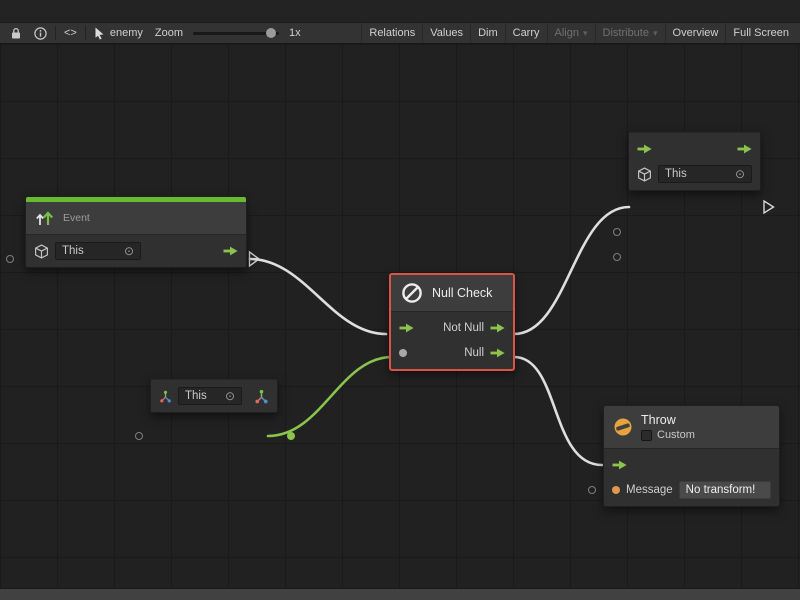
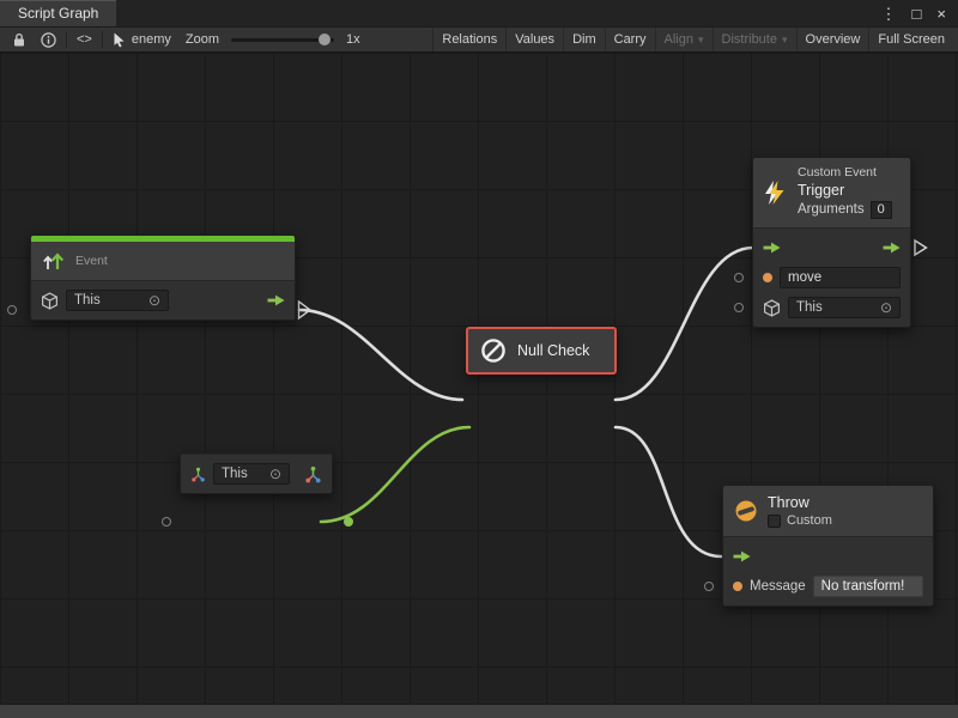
+ Script Graph
+ ⋮
+ □
+ ×
  <>
  enemy
  Zoom
  1x
  Relations
  Values
  Dim
  Carry
  Align
  ▾
  Distribute
  ▾
  Overview
  Full Screen
  Event
  This
  ⊙
  Null Check
- Not Null
- Null
  This
  ⊙
+ Custom Event
+ Trigger
+ Arguments
+ 0
+ move
  This
  ⊙
  Throw
  Custom
  Message
  No transform!
